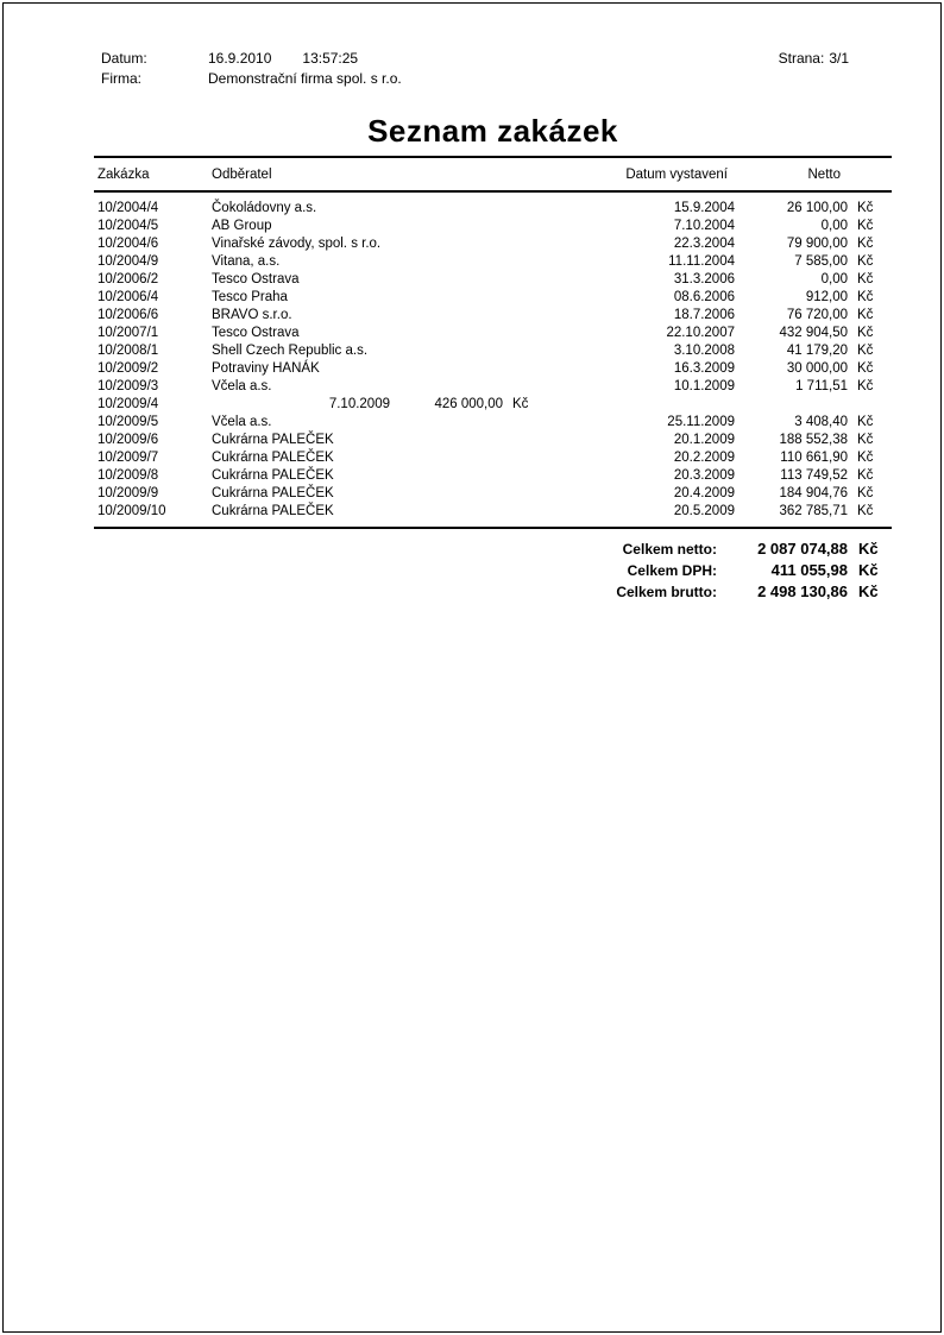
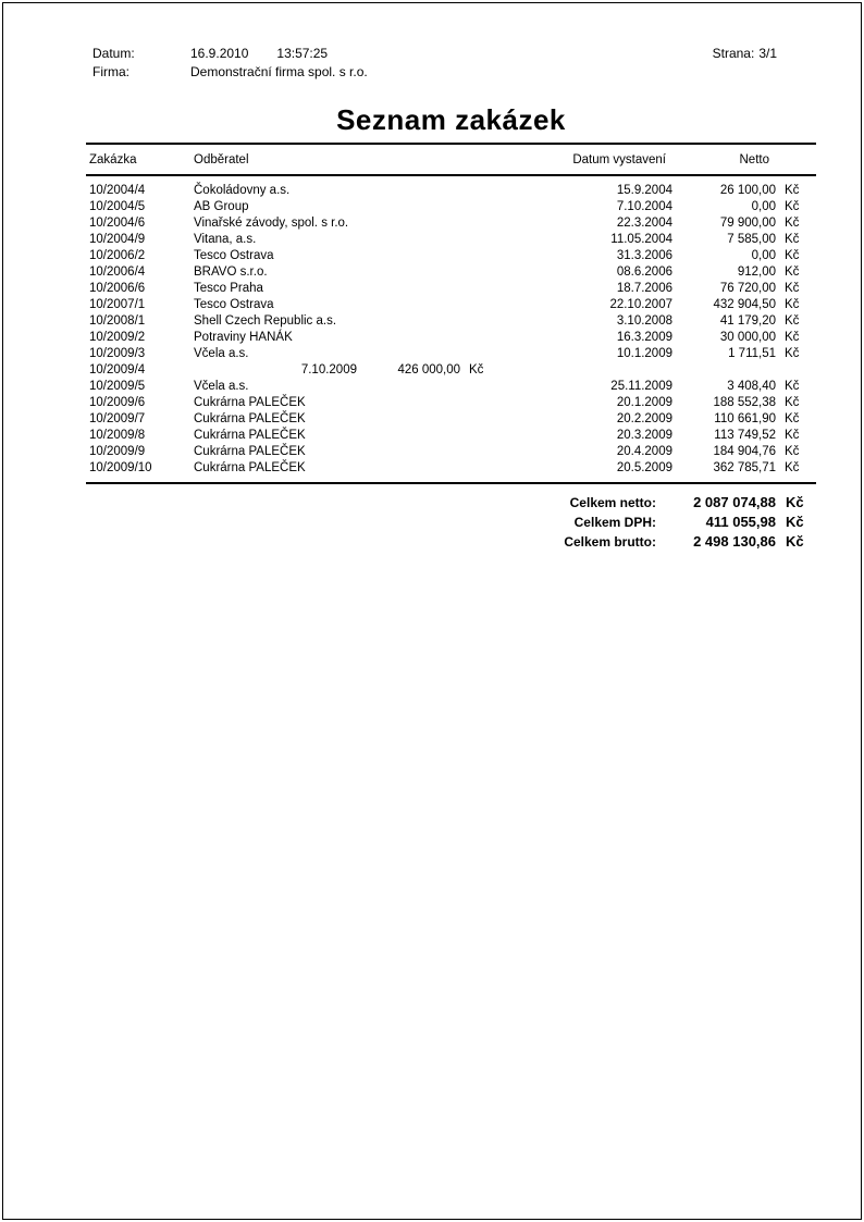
  Datum:
  16.9.2010
  13:57:25
  Strana: 3/1
  Firma:
  Demonstrační firma spol. s r.o.
  Seznam zakázek
  Zakázka
  Odběratel
  Datum vystavení
  Netto
  10/2004/4
  Čokoládovny a.s.
  15.9.2004
  26 100,00
  Kč
  10/2004/5
  AB Group
  7.10.2004
  0,00
  Kč
  10/2004/6
  Vinařské závody, spol. s r.o.
  22.3.2004
  79 900,00
  Kč
  10/2004/9
  Vitana, a.s.
- 11.11.2004
+ 11.05.2004
  7 585,00
  Kč
  10/2006/2
  Tesco Ostrava
  31.3.2006
  0,00
  Kč
  10/2006/4
- Tesco Praha
+ BRAVO s.r.o.
  08.6.2006
  912,00
  Kč
  10/2006/6
- BRAVO s.r.o.
+ Tesco Praha
  18.7.2006
  76 720,00
  Kč
  10/2007/1
  Tesco Ostrava
  22.10.2007
  432 904,50
  Kč
  10/2008/1
  Shell Czech Republic a.s.
  3.10.2008
  41 179,20
  Kč
  10/2009/2
  Potraviny HANÁK
  16.3.2009
  30 000,00
  Kč
  10/2009/3
  Včela a.s.
  10.1.2009
  1 711,51
  Kč
  10/2009/4
  7.10.2009
  426 000,00
  Kč
  10/2009/5
  Včela a.s.
  25.11.2009
  3 408,40
  Kč
  10/2009/6
  Cukrárna PALEČEK
  20.1.2009
  188 552,38
  Kč
  10/2009/7
  Cukrárna PALEČEK
  20.2.2009
  110 661,90
  Kč
  10/2009/8
  Cukrárna PALEČEK
  20.3.2009
  113 749,52
  Kč
  10/2009/9
  Cukrárna PALEČEK
  20.4.2009
  184 904,76
  Kč
  10/2009/10
  Cukrárna PALEČEK
  20.5.2009
  362 785,71
  Kč
  Celkem netto:
  2 087 074,88
  Kč
  Celkem DPH:
  411 055,98
  Kč
  Celkem brutto:
  2 498 130,86
  Kč
